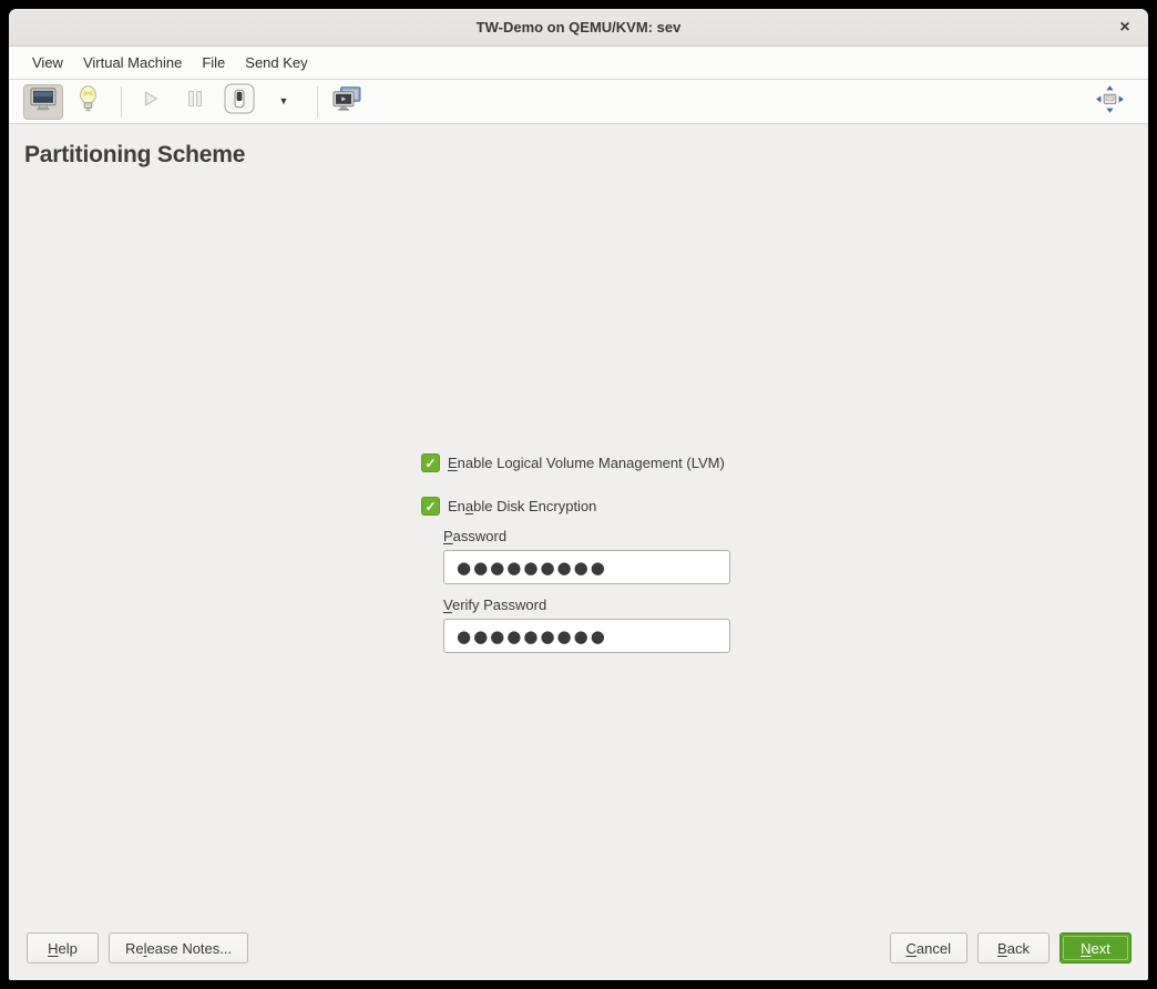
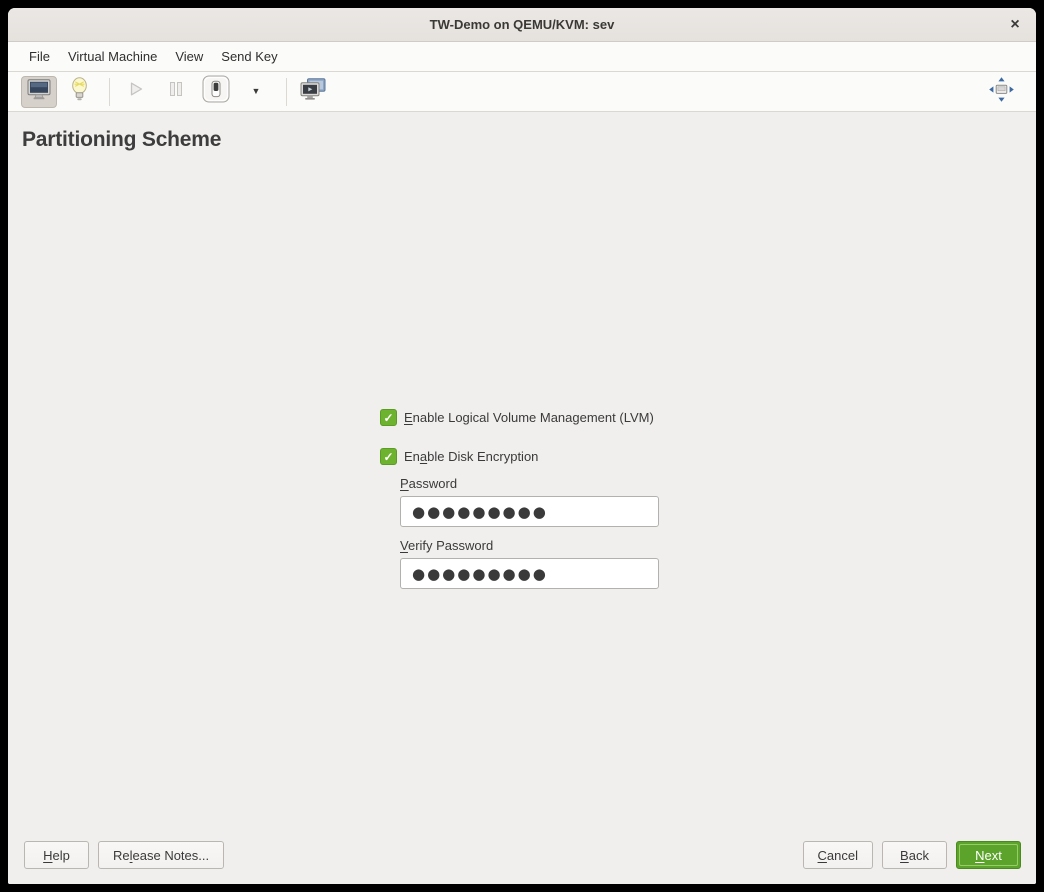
  TW-Demo on QEMU/KVM: sev
  ×
- View
+ File
  Virtual Machine
- File
+ View
  Send Key
  ▼
  Partitioning Scheme
  ✓
  Enable Logical Volume Management (LVM)
  ✓
  Enable Disk Encryption
  Password
  ●●●●●●●●●
  Verify Password
  ●●●●●●●●●
  H
  elp
  Re
  l
  ease Notes...
  C
  ancel
  B
  ack
  N
  ext
